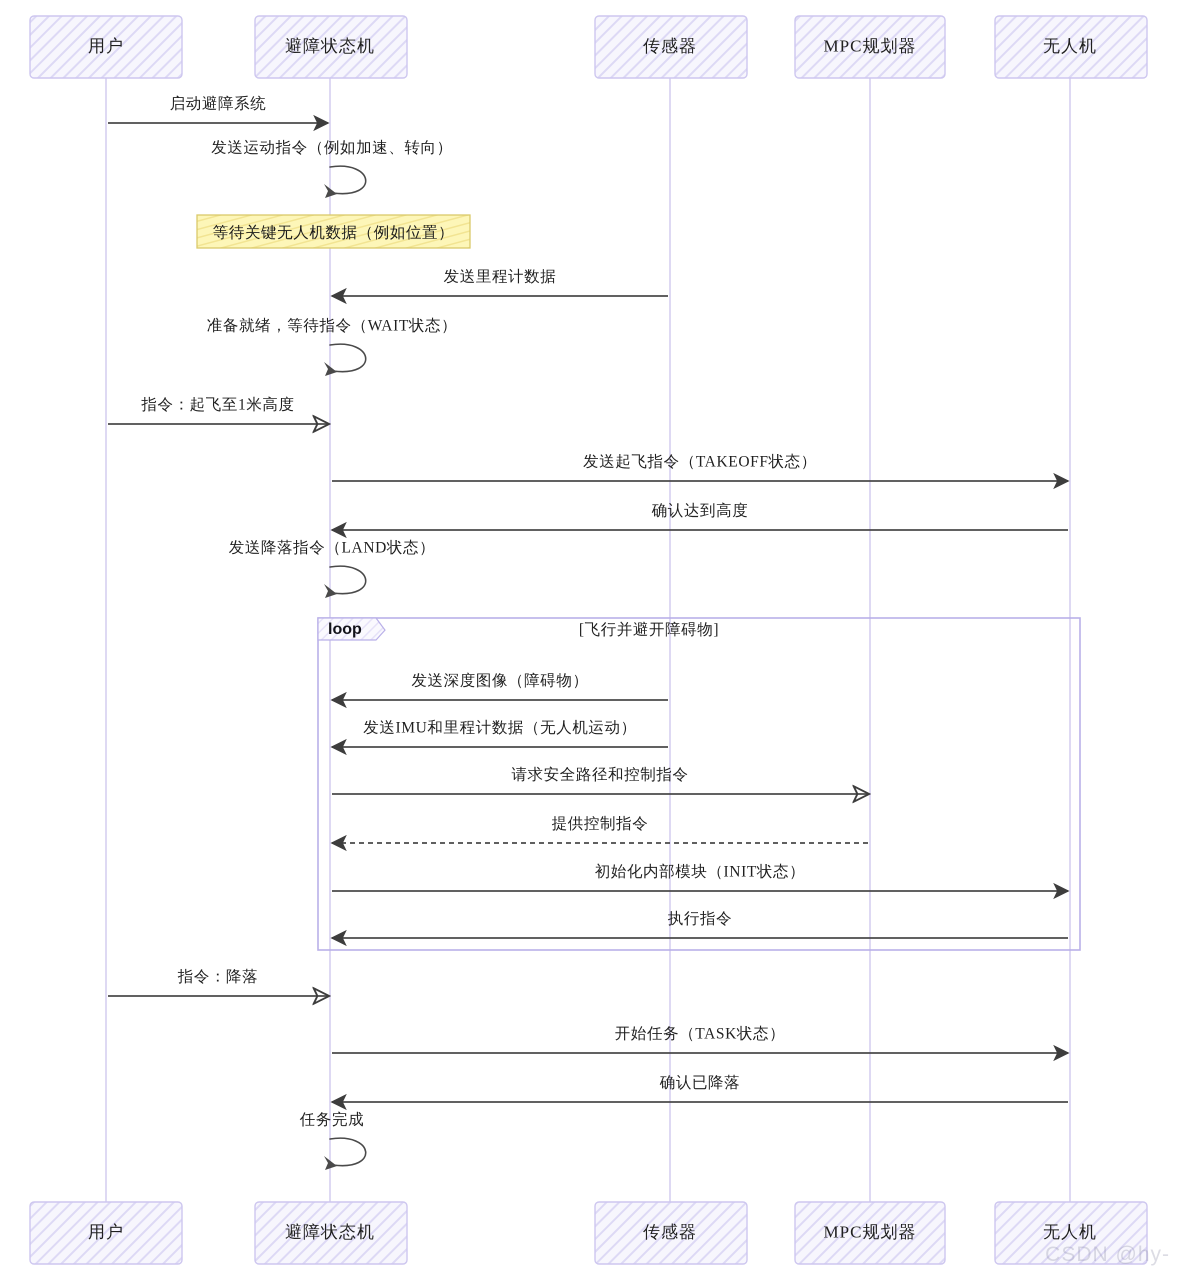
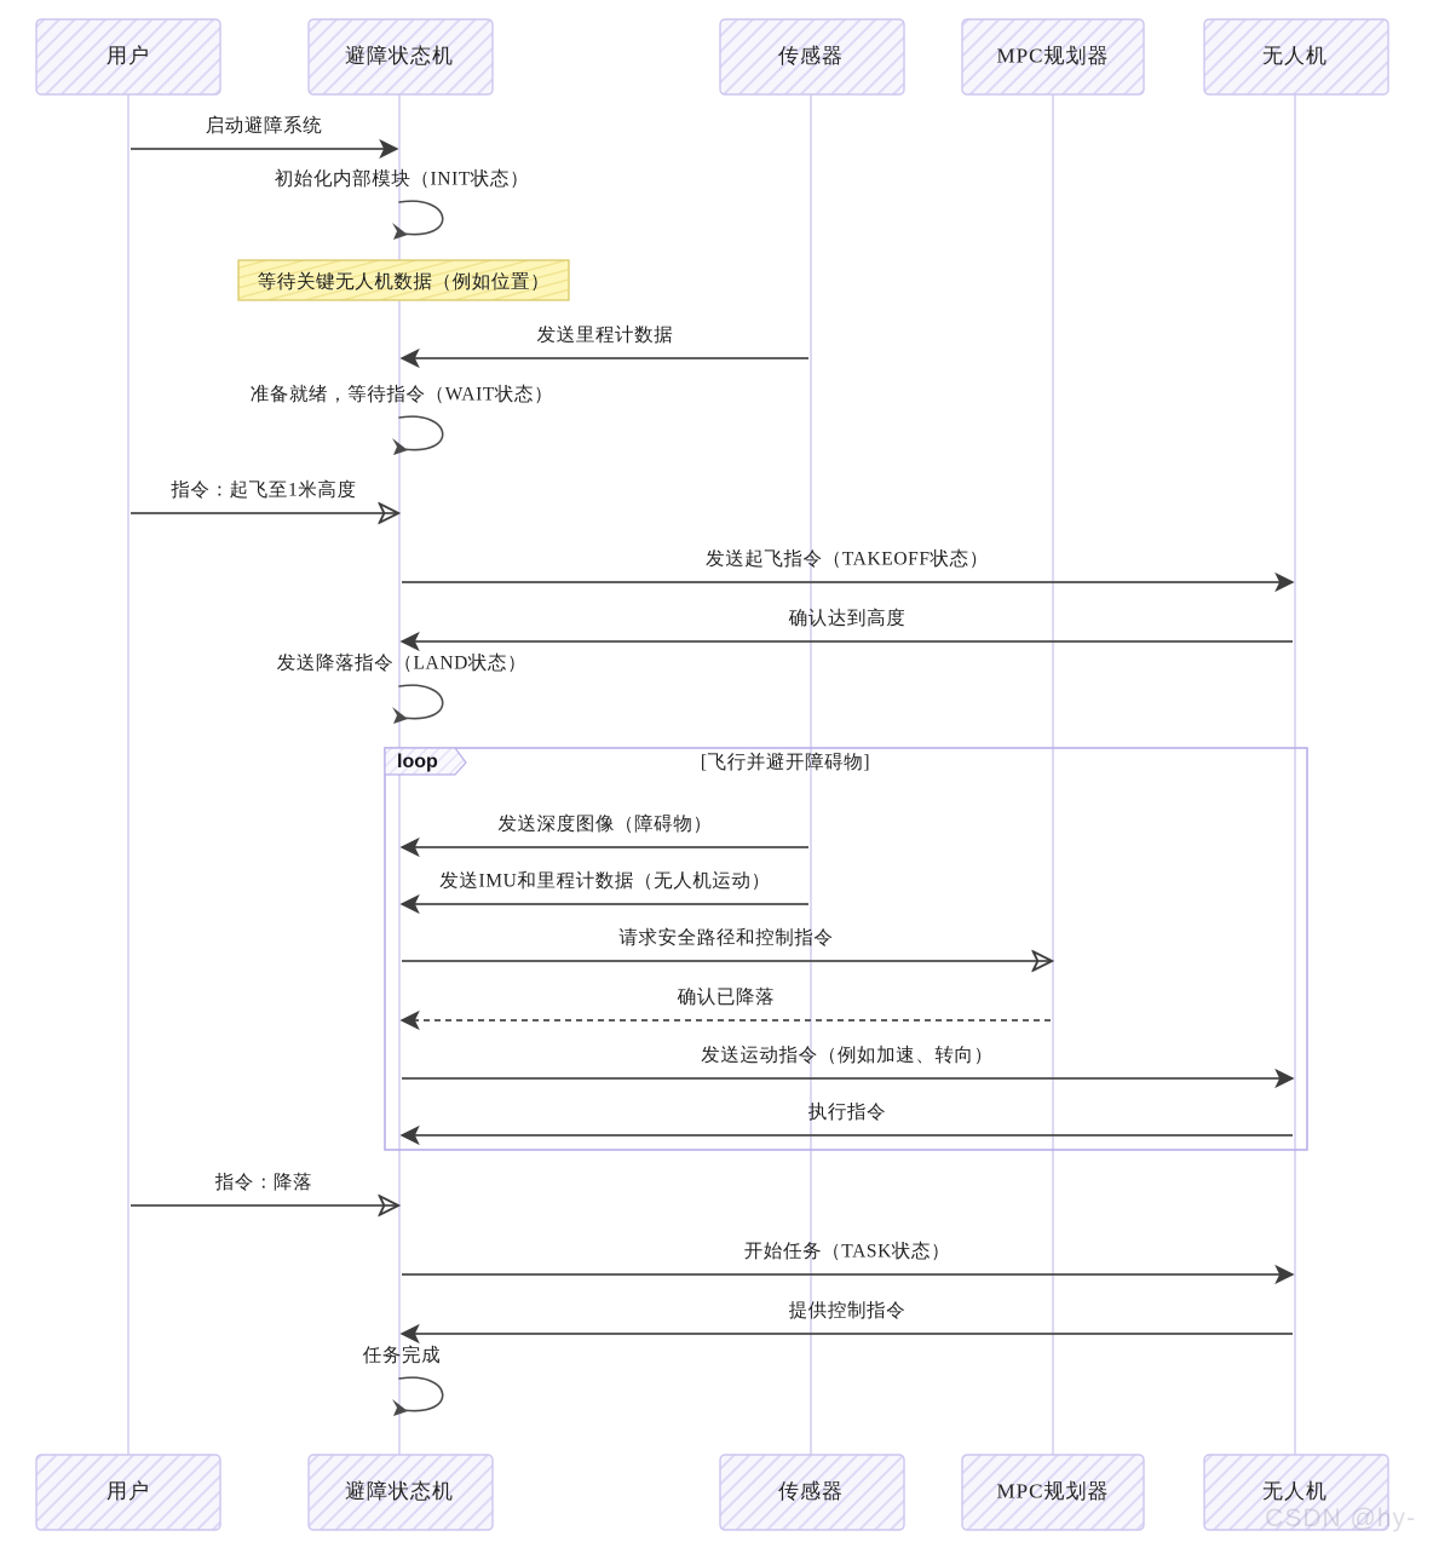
  用户
  用户
  避障状态机
  避障状态机
  传感器
  传感器
  MPC规划器
  MPC规划器
  无人机
  无人机
  loop
  [飞行并避开障碍物]
  启动避障系统
- 发送运动指令（例如加速、转向）
+ 初始化内部模块（INIT状态）
  发送里程计数据
  准备就绪，等待指令（WAIT状态）
  指令：起飞至1米高度
  发送起飞指令（TAKEOFF状态）
  确认达到高度
  发送降落指令（LAND状态）
  发送深度图像（障碍物）
  发送IMU和里程计数据（无人机运动）
  请求安全路径和控制指令
- 提供控制指令
+ 确认已降落
- 初始化内部模块（INIT状态）
+ 发送运动指令（例如加速、转向）
  执行指令
  指令：降落
  开始任务（TASK状态）
- 确认已降落
+ 提供控制指令
  任务完成
  等待关键无人机数据（例如位置）
  CSDN @hy-
